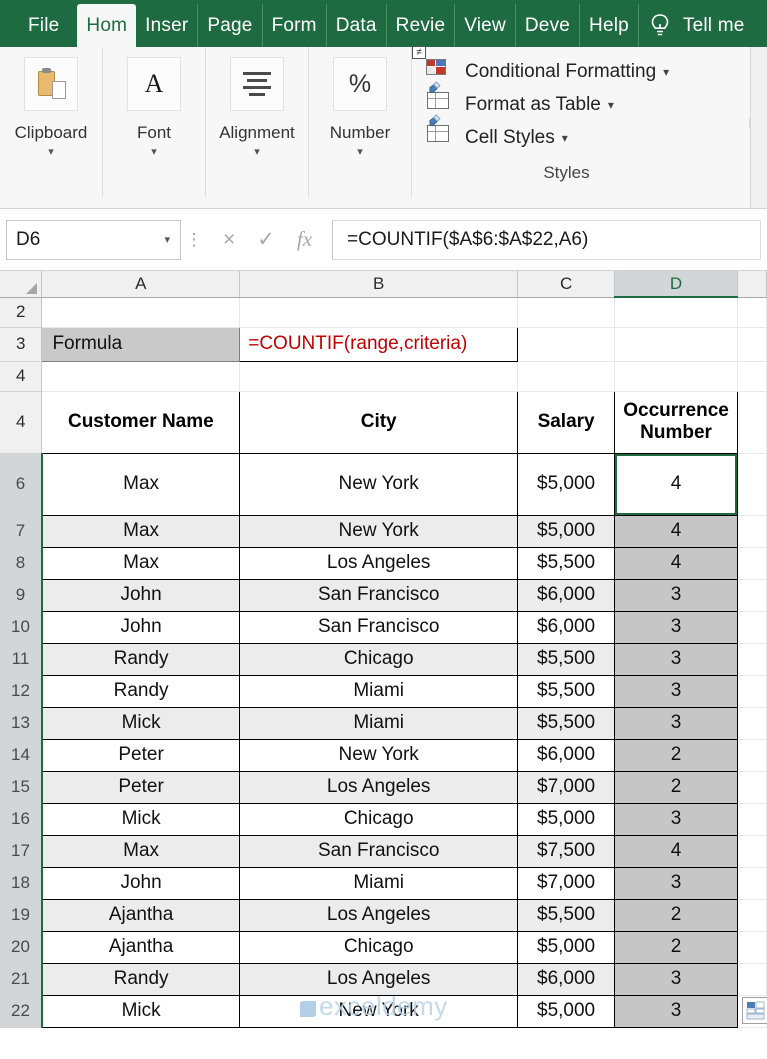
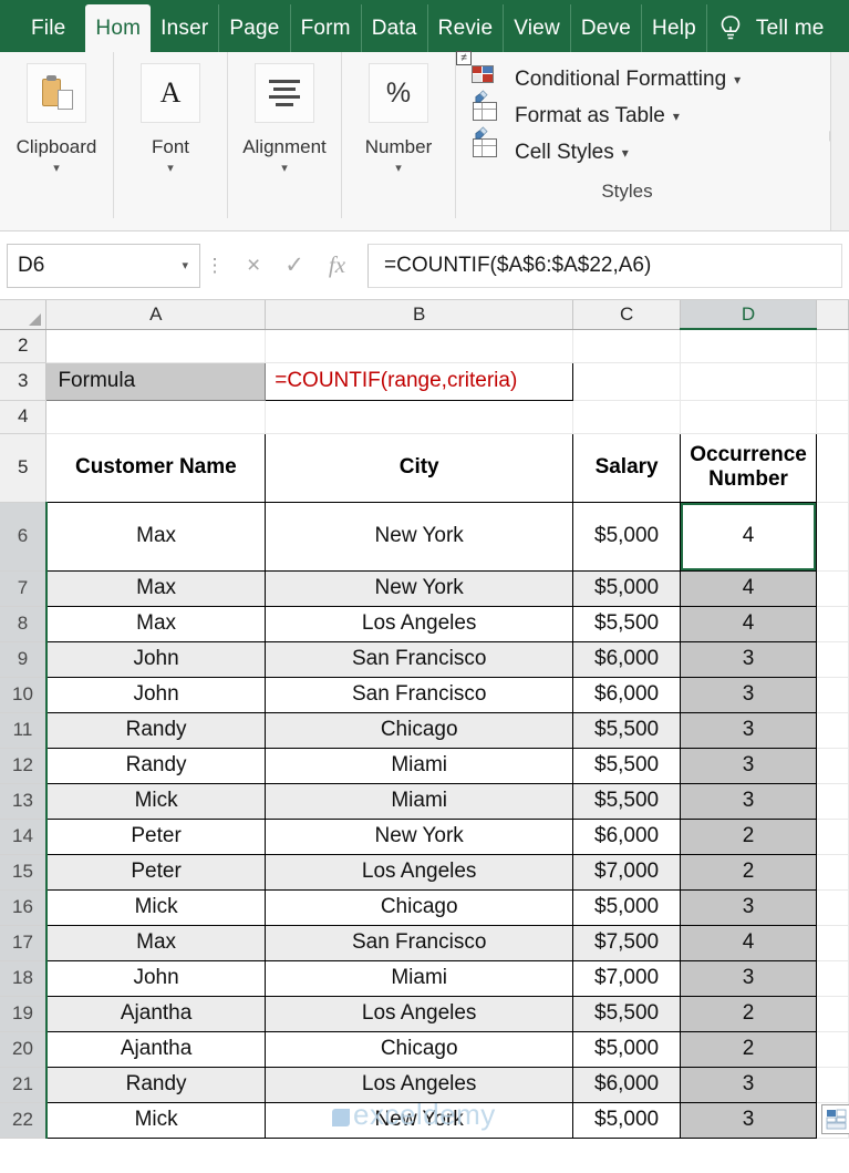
  File
  Hom
  Inser
  Page
  Form
  Data
  Revie
  View
  Deve
  Help
  Tell me
  Clipboard
  ▾
  A
  Font
  ▾
  Alignment
  ▾
  %
  Number
  ▾
  ≠
  Conditional Formatting
  ▾
  Format as Table
  ▾
  Cell Styles
  ▾
  Styles
  D6
  ▾
  ⋮
  ×
  ✓
  fx
  =COUNTIF($A$6:$A$22,A6)
  	A	B	C	D
  2
  3	Formula	=COUNTIF(range,criteria)
  4
- 4	Customer Name	City	Salary	Occurrence Number
+ 5	Customer Name	City	Salary	Occurrence Number
  6	Max	New York	$5,000	4
  7	Max	New York	$5,000	4
  8	Max	Los Angeles	$5,500	4
  9	John	San Francisco	$6,000	3
  10	John	San Francisco	$6,000	3
  11	Randy	Chicago	$5,500	3
  12	Randy	Miami	$5,500	3
  13	Mick	Miami	$5,500	3
  14	Peter	New York	$6,000	2
  15	Peter	Los Angeles	$7,000	2
  16	Mick	Chicago	$5,000	3
  17	Max	San Francisco	$7,500	4
  18	John	Miami	$7,000	3
  19	Ajantha	Los Angeles	$5,500	2
  20	Ajantha	Chicago	$5,000	2
  21	Randy	Los Angeles	$6,000	3
  22	Mick	New York	$5,000	3
  exceldemy
